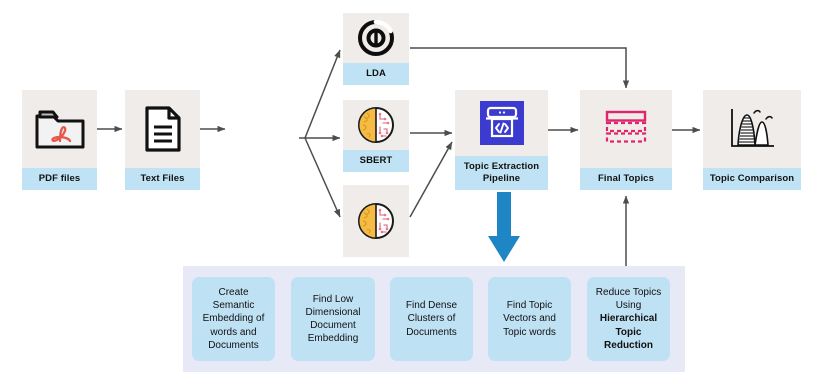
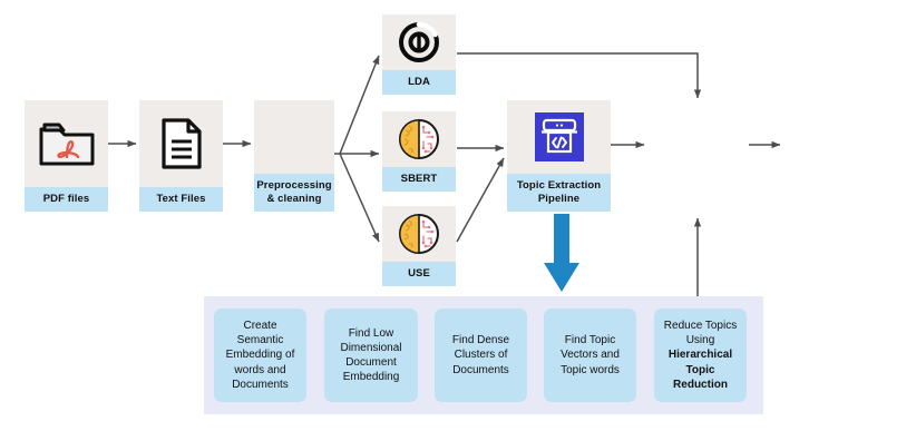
  PDF files
  Text Files
+ Preprocessing
+ & cleaning
  LDA
  SBERT
+ USE
  Topic Extraction
  Pipeline
- Final Topics
- Topic Comparison
  Create
  Semantic
  Embedding of
  words and
  Documents
  Find Low
  Dimensional
  Document
  Embedding
  Find Dense
  Clusters of
  Documents
  Find Topic
  Vectors and
  Topic words
  Reduce Topics
  Using
  Hierarchical
  Topic
  Reduction
